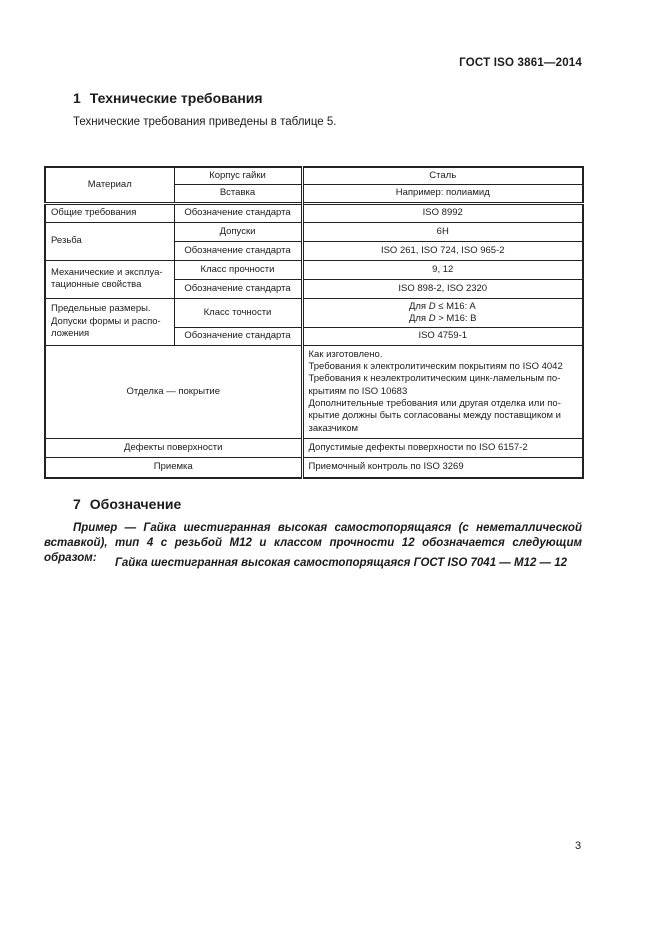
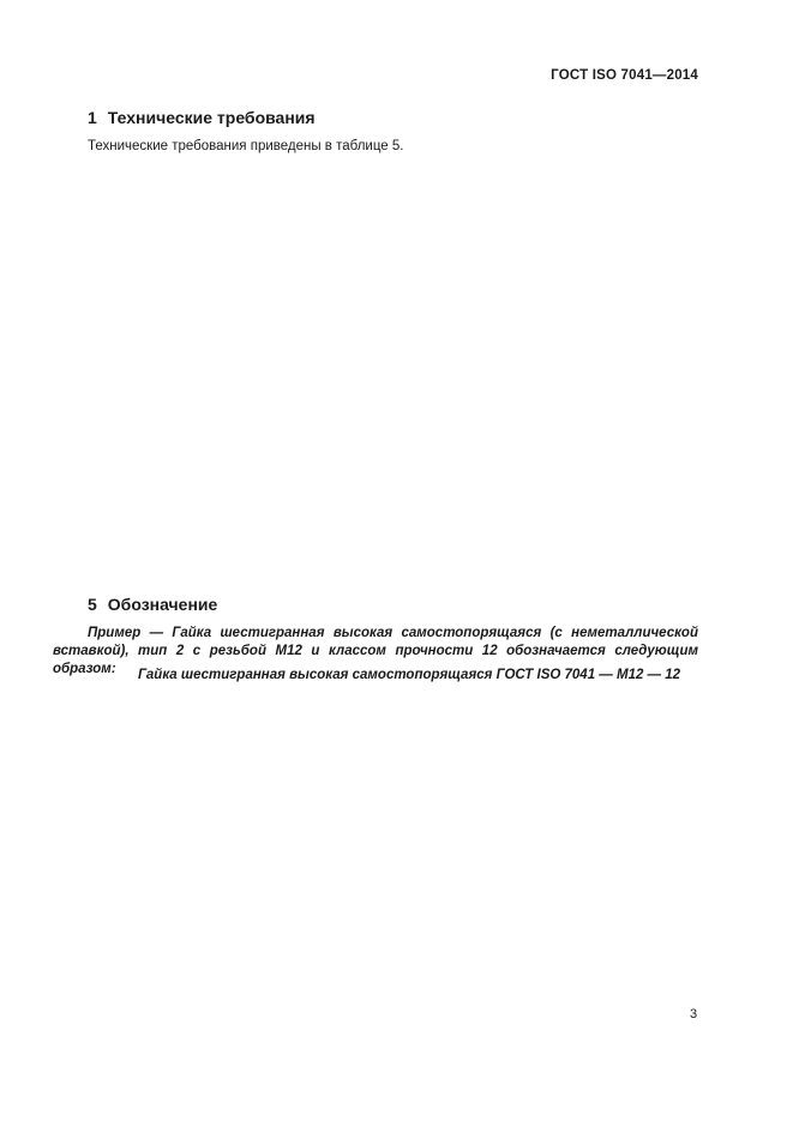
- ГОСТ ISO 3861—2014
+ ГОСТ ISO 7041—2014
  1 Технические требования
  Технические требования приведены в таблице 5.
- Материал	Корпус гайки	Сталь
- Вставка	Например: полиамид
- Общие требования	Обозначение стандарта	ISO 8992
- Резьба	Допуски	6H
- Обозначение стандарта	ISO 261, ISO 724, ISO 965-2
- Механические и эксплуа- тационные свойства	Класс прочности	9, 12
- Обозначение стандарта	ISO 898-2, ISO 2320
- Предельные размеры. Допуски формы и распо- ложения	Класс точности	Для D ≤ M16: A Для D > M16: B
- Обозначение стандарта	ISO 4759-1
- Отделка — покрытие	Как изготовлено. Требования к электролитическим покрытиям по ISO 4042 Требования к неэлектролитическим цинк-ламельным по- крытиям по ISO 10683 Дополнительные требования или другая отделка или по- крытие должны быть согласованы между поставщиком и заказчиком
- Дефекты поверхности	Допустимые дефекты поверхности по ISO 6157-2
- Приемка	Приемочный контроль по ISO 3269
- 7 Обозначение
+ 5 Обозначение
- Пример — Гайка шестигранная высокая самостопорящаяся (с неметаллической вставкой), тип 4 с резьбой М12 и классом прочности 12 обозначается следующим образом:
+ Пример — Гайка шестигранная высокая самостопорящаяся (с неметаллической вставкой), тип 2 с резьбой М12 и классом прочности 12 обозначается следующим образом:
  Гайка шестигранная высокая самостопорящаяся ГОСТ ISO 7041 — М12 — 12
  3
